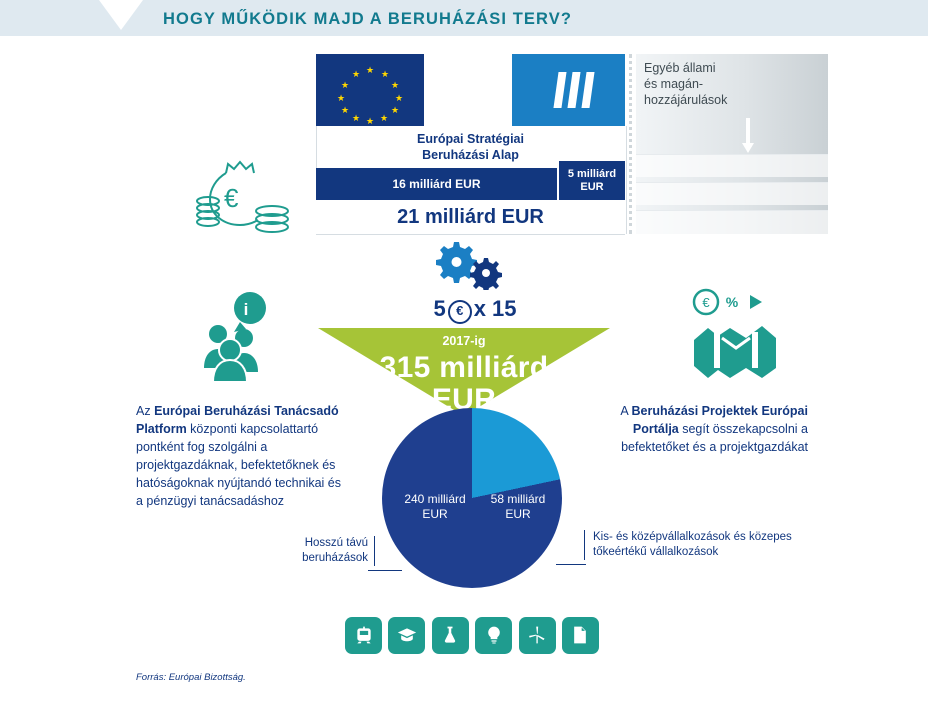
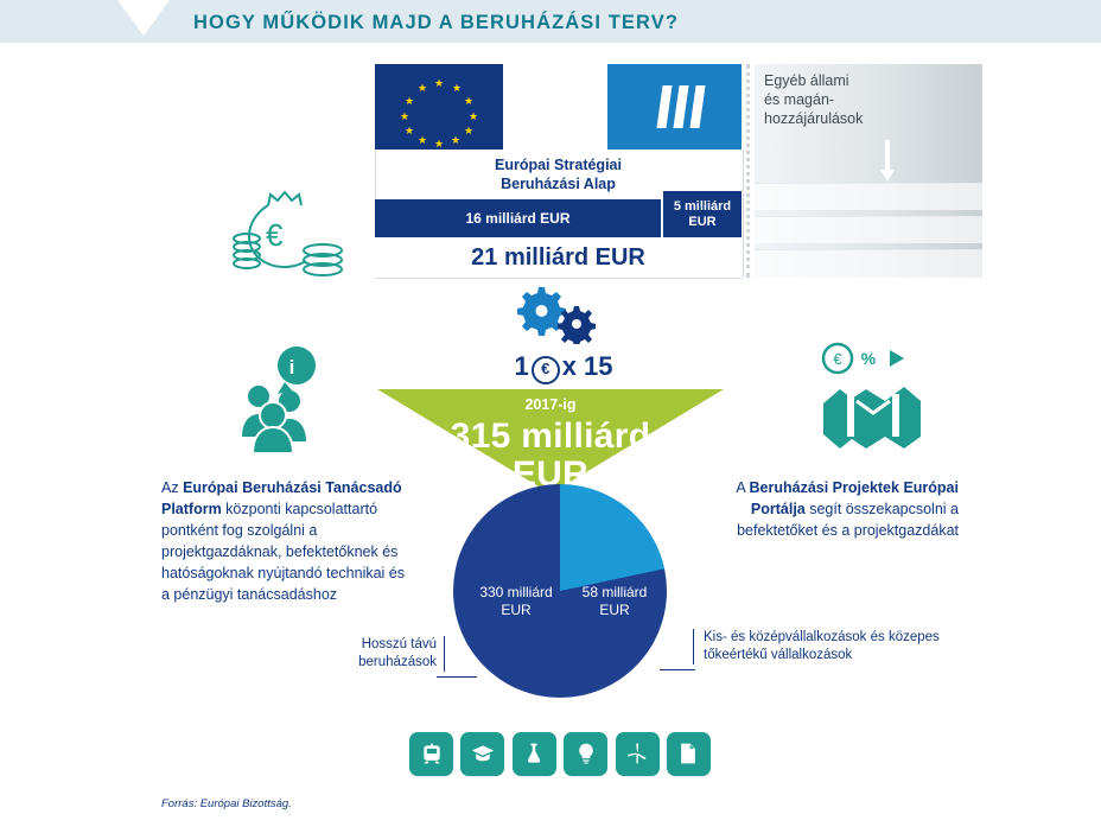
  HOGY MŰKÖDIK MAJD A BERUHÁZÁSI TERV?
  ★
  ★
  ★
  ★
  ★
  ★
  ★
  ★
  ★
  ★
  ★
  ★
  Európai Stratégiai
  Beruházási Alap
  16 milliárd EUR
  5 milliárd
  EUR
  21 milliárd EUR
  Egyéb állami
  és magán-
  hozzájárulások
  €
- 5 € x 15
+ 1 € x 15
  2017-ig
  315 milliárd
  EUR
- 240 milliárd
+ 330 milliárd
  EUR
  58 milliárd
  EUR
  i
  €
  %
  Az Európai Beruházási Tanácsadó Platform központi kapcsolattartó pontként fog szolgálni a projektgazdáknak, befektetőknek és hatóságoknak nyújtandó technikai és a pénzügyi tanácsadáshoz
  A Beruházási Projektek Európai Portálja segít összekapcsolni a befektetőket és a projektgazdákat
  Hosszú távú
  beruházások
  Kis- és középvállalkozások és közepes
  tőkeértékű vállalkozások
  Forrás: Európai Bizottság.
